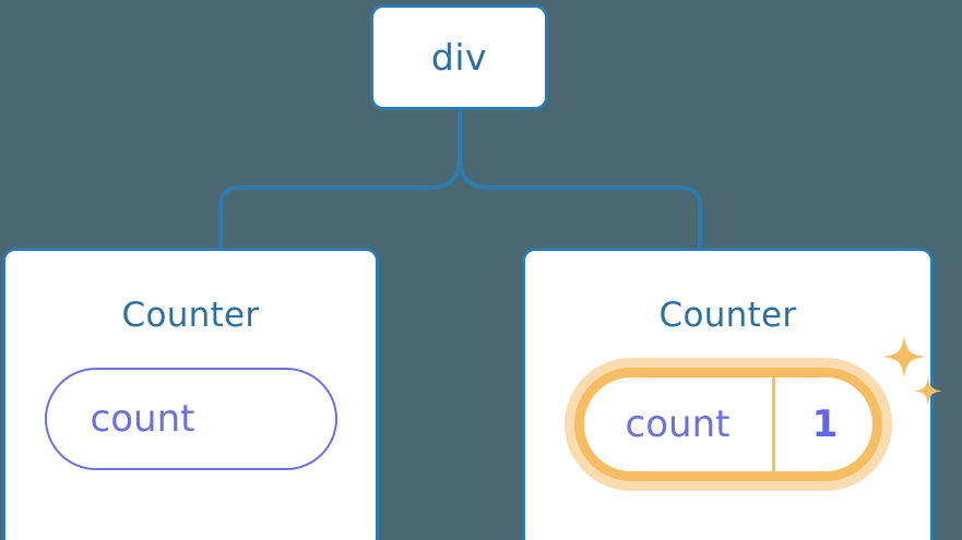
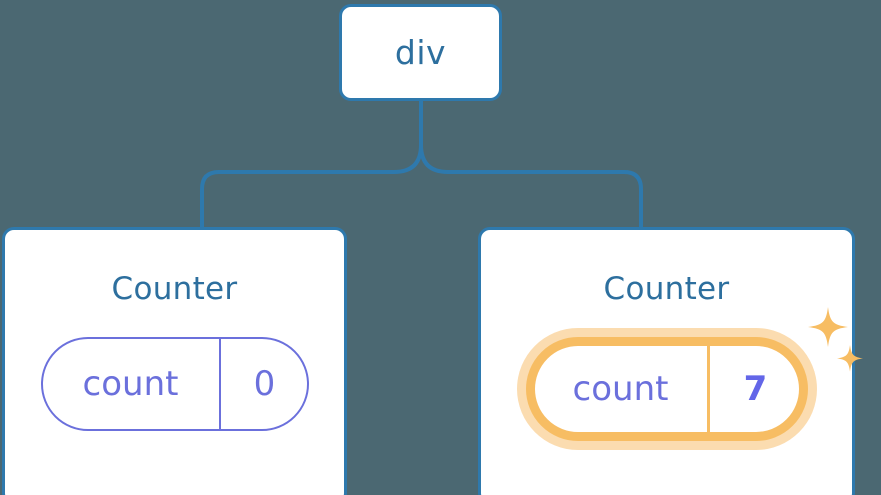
  div
  Counter
  count
+ 0
  Counter
  count
- 1
+ 7
